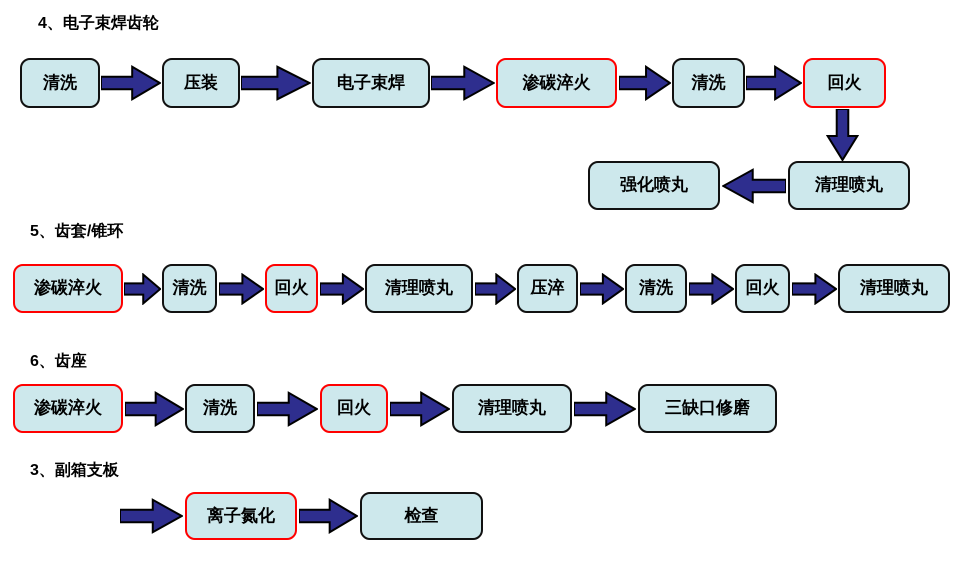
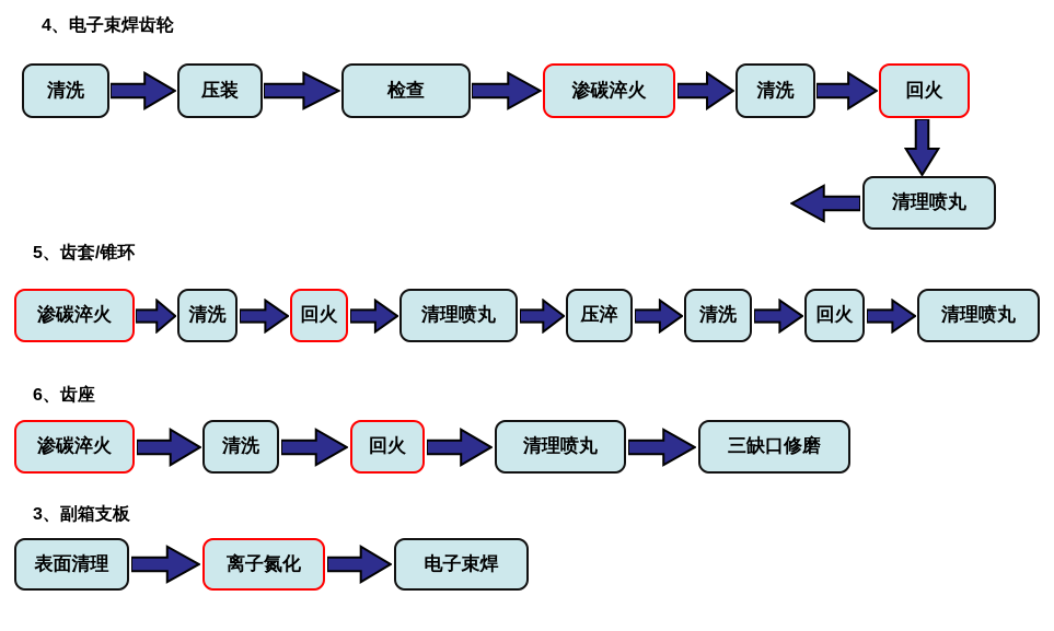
  4、电子束焊齿轮
  清洗
  压装
- 电子束焊
+ 检查
  渗碳淬火
  清洗
  回火
  清理喷丸
- 强化喷丸
  5、齿套/锥环
  渗碳淬火
  清洗
  回火
  清理喷丸
  压淬
  清洗
  回火
  清理喷丸
  6、齿座
  渗碳淬火
  清洗
  回火
  清理喷丸
  三缺口修磨
  3、副箱支板
+ 表面清理
  离子氮化
- 检查
+ 电子束焊
